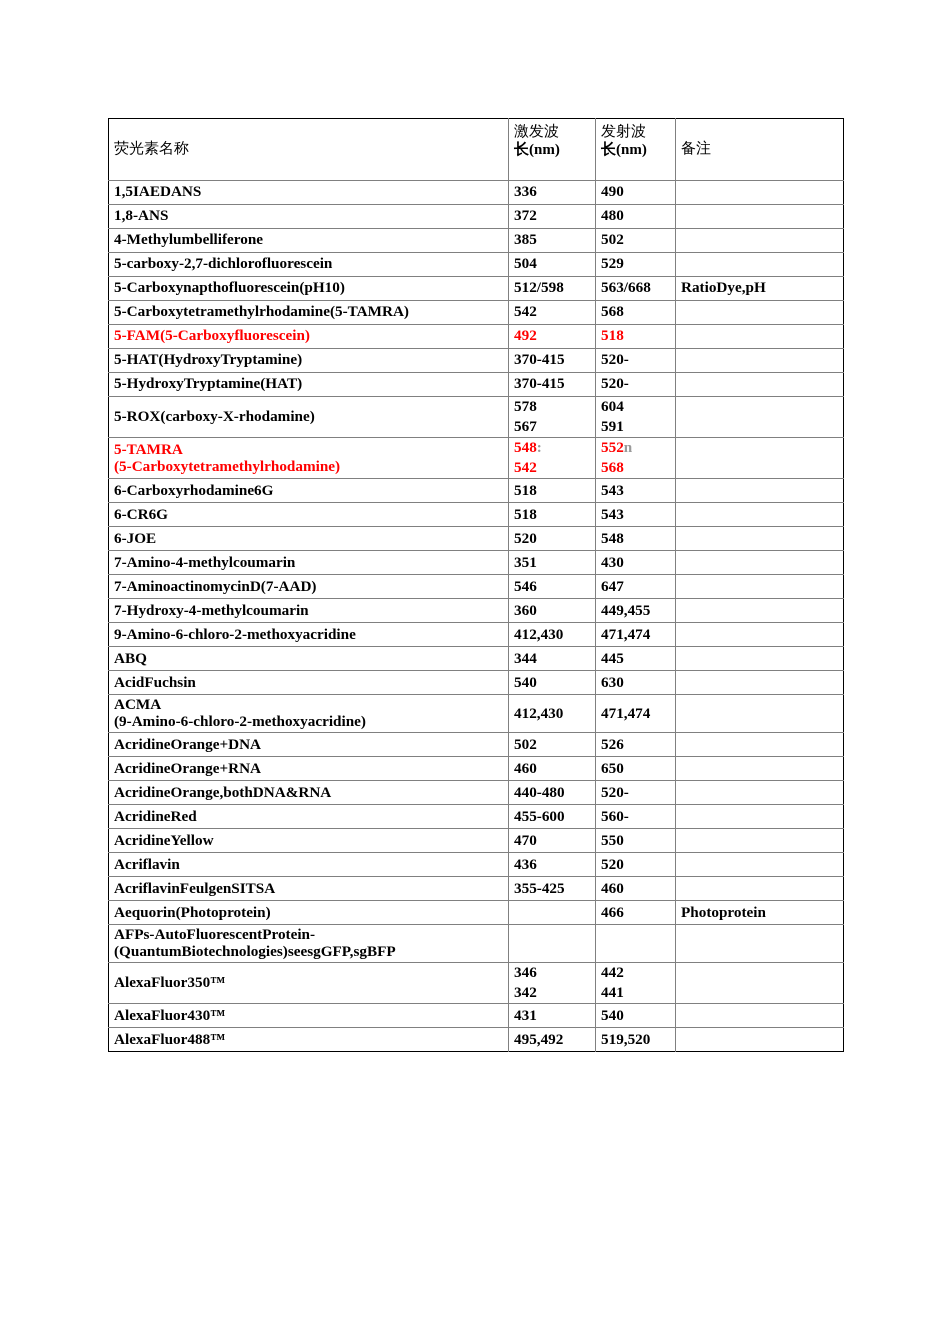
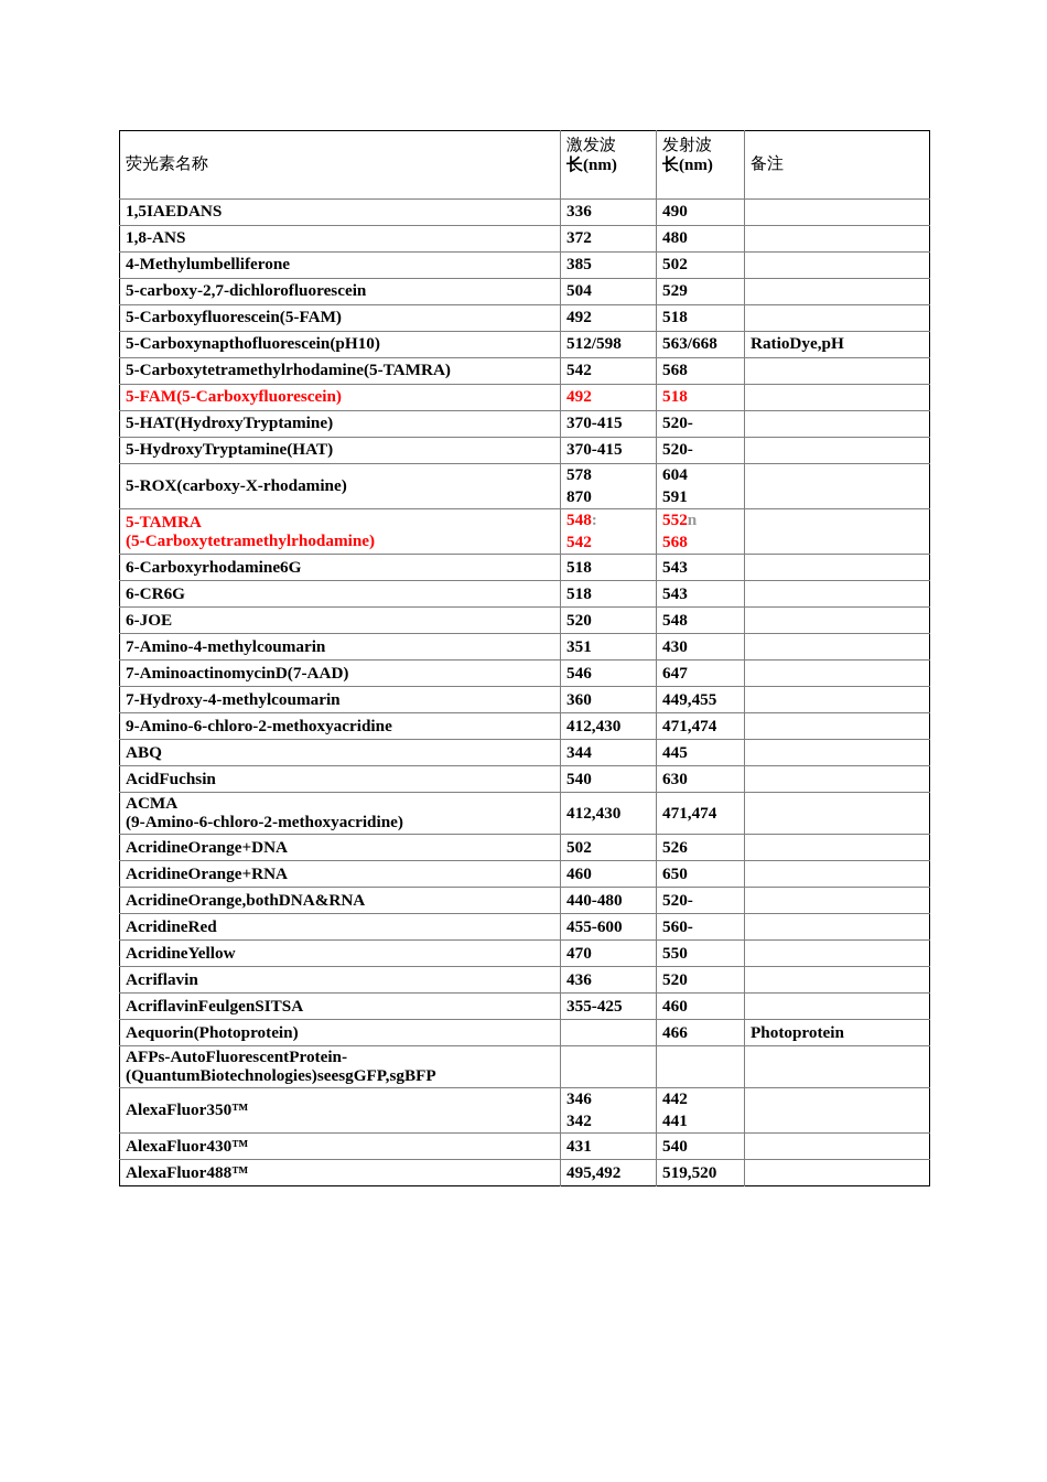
  荧光素名称	激发波 长(nm)	发射波 长(nm)	备注
  1,5IAEDANS	336	490
  1,8-ANS	372	480
  4-Methylumbelliferone	385	502
  5-carboxy-2,7-dichlorofluorescein	504	529
+ 5-Carboxyfluorescein(5-FAM)	492	518
  5-Carboxynapthofluorescein(pH10)	512/598	563/668	RatioDye,pH
  5-Carboxytetramethylrhodamine(5-TAMRA)	542	568
  5-FAM(5-Carboxyfluorescein)	492	518
  5-HAT(HydroxyTryptamine)	370-415	520-
  5-HydroxyTryptamine(HAT)	370-415	520-
- 5-ROX(carboxy-X-rhodamine)	578567	604591
+ 5-ROX(carboxy-X-rhodamine)	578870	604591
  5-TAMRA(5-Carboxytetramethylrhodamine)	548:542	552n568
  6-Carboxyrhodamine6G	518	543
  6-CR6G	518	543
  6-JOE	520	548
  7-Amino-4-methylcoumarin	351	430
  7-AminoactinomycinD(7-AAD)	546	647
  7-Hydroxy-4-methylcoumarin	360	449,455
  9-Amino-6-chloro-2-methoxyacridine	412,430	471,474
  ABQ	344	445
  AcidFuchsin	540	630
  ACMA(9-Amino-6-chloro-2-methoxyacridine)	412,430	471,474
  AcridineOrange+DNA	502	526
  AcridineOrange+RNA	460	650
  AcridineOrange,bothDNA&RNA	440-480	520-
  AcridineRed	455-600	560-
  AcridineYellow	470	550
  Acriflavin	436	520
  AcriflavinFeulgenSITSA	355-425	460
  Aequorin(Photoprotein)		466	Photoprotein
  AFPs-AutoFluorescentProtein-(QuantumBiotechnologies)seesgGFP,sgBFP
  AlexaFluor350™	346342	442441
  AlexaFluor430™	431	540
  AlexaFluor488™	495,492	519,520
